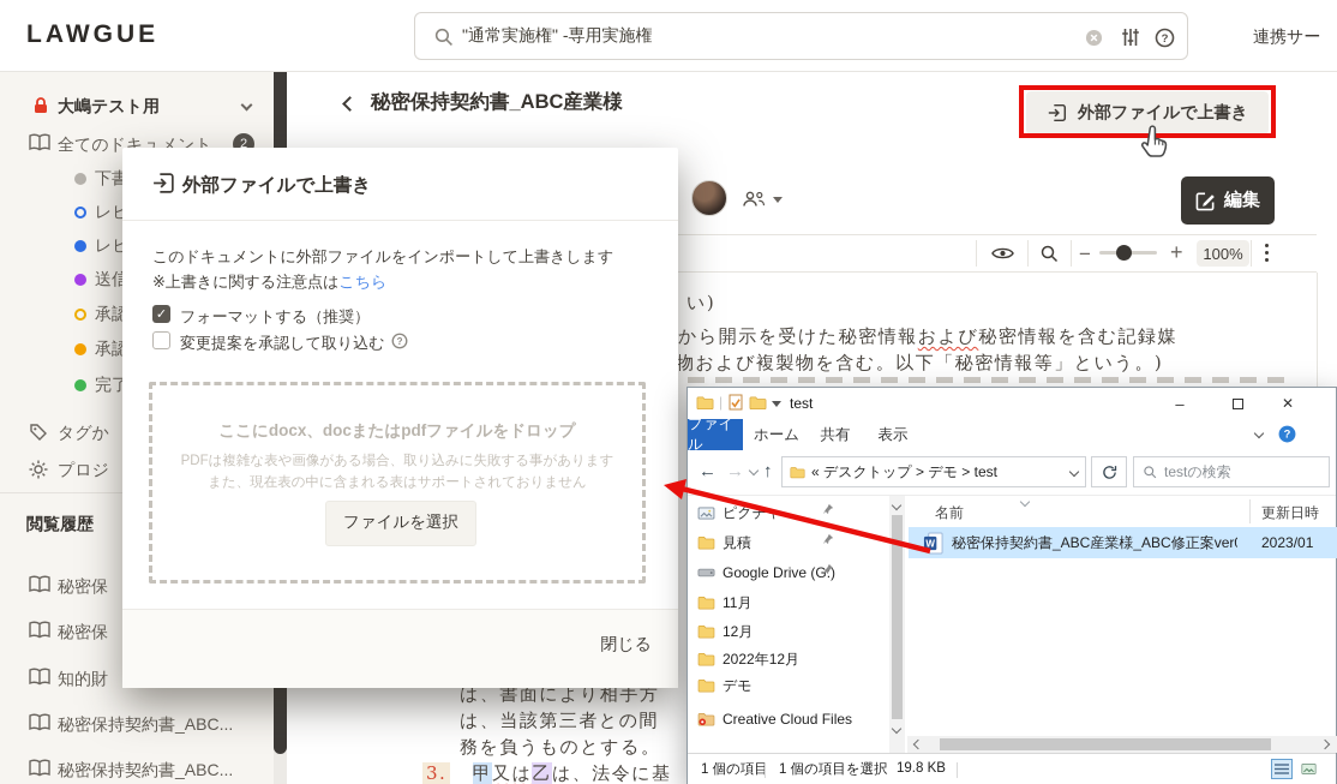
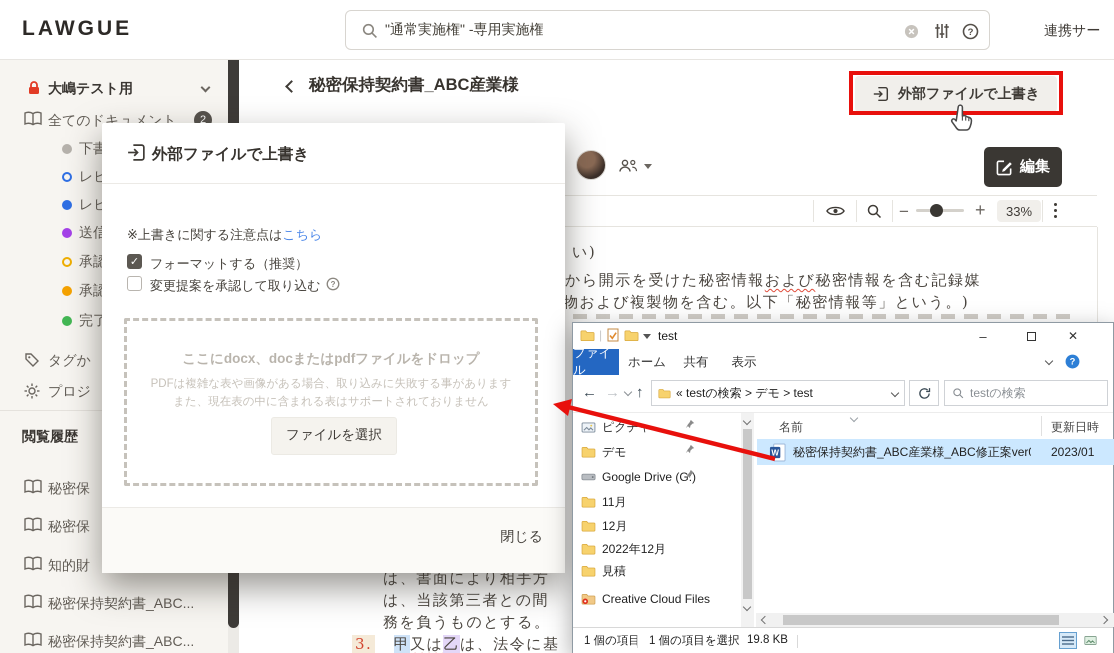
  LAWGUE
  "通常実施権" -専用実施権
  ?
  連携サー
  大嶋テスト用
  全てのドキュメント
  2
  完了
  タグか
  プロジ
  閲覧履歴
  秘密保
  秘密保
  知的財
  秘密保持契約書_ABC...
  秘密保持契約書_ABC...
  秘密保持契約書_ABC産業様
  外部ファイルで上書き
  編集
  −
  +
- 100%
+ 33%
  い)
  から開示を受けた秘密情報および秘密情報を含む記録媒
  物および複製物を含む。以下「秘密情報等」という。)
  は、書面により相手方
  は、当該第三者との間
  務を負うものとする。
  3. 甲又は乙は、法令に基
  外部ファイルで上書き
- このドキュメントに外部ファイルをインポートして上書きします
  ※上書きに関する注意点はこちら
  ✓
  フォーマットする（推奨）
  変更提案を承認して取り込む
  ?
  ここにdocx、docまたはpdfファイルをドロップ
  PDFは複雑な表や画像がある場合、取り込みに失敗する事があります
  また、現在表の中に含まれる表はサポートされておりません
  ファイルを選択
  閉じる
  |
  test
  –
  ✕
  ファイル
  ホーム
  共有
  表示
  ?
  ←
  →
  ↑
- « デスクトップ > デモ > test
+ « testの検索 > デモ > test
  testの検索
  ピクチ
- 見積
+ デモ
  Google Drive (G:)
  11月
  12月
  2022年12月
- デモ
+ 見積
  Creative Cloud Files
  名前
  更新日時
  W
  秘密保持契約書_ABC産業様_ABC修正案ver
  2023/01
  1 個の項目
  1 個の項目を選択
  19.8 KB
